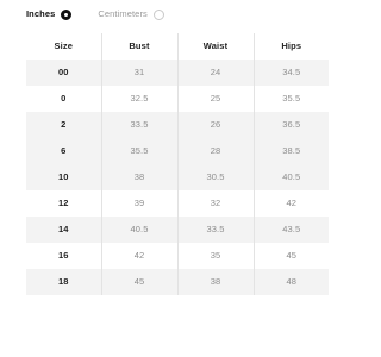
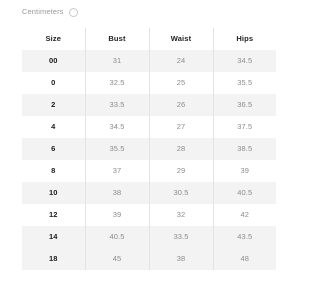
- Inches
  Centimeters
  Size	Bust	Waist	Hips
  00	31	24	34.5
  0	32.5	25	35.5
  2	33.5	26	36.5
+ 4	34.5	27	37.5
  6	35.5	28	38.5
+ 8	37	29	39
  10	38	30.5	40.5
  12	39	32	42
  14	40.5	33.5	43.5
- 16	42	35	45
  18	45	38	48
